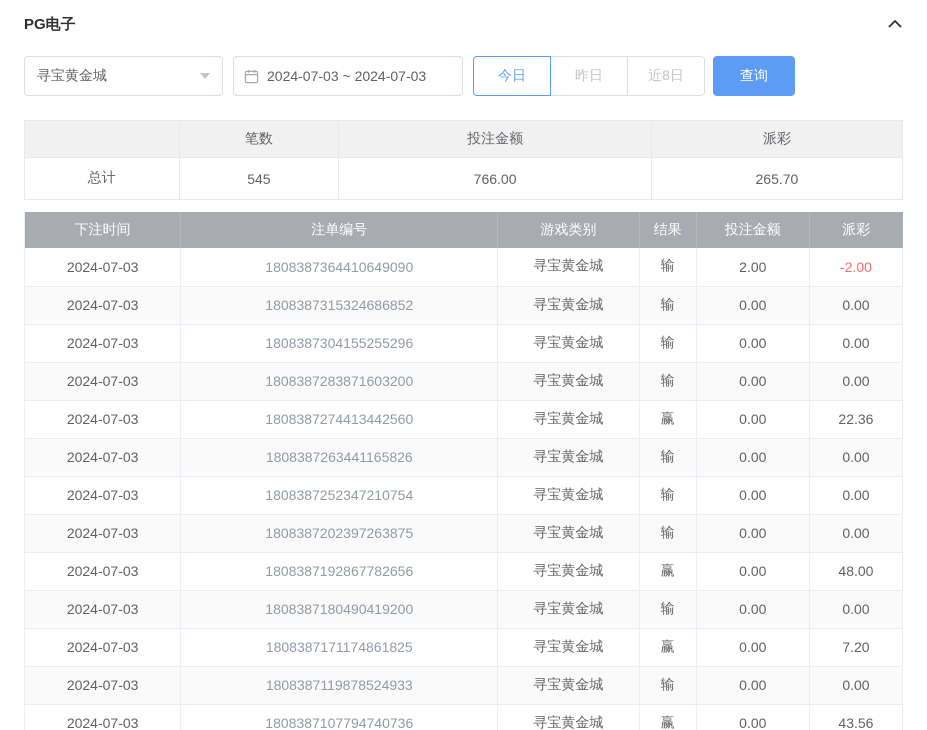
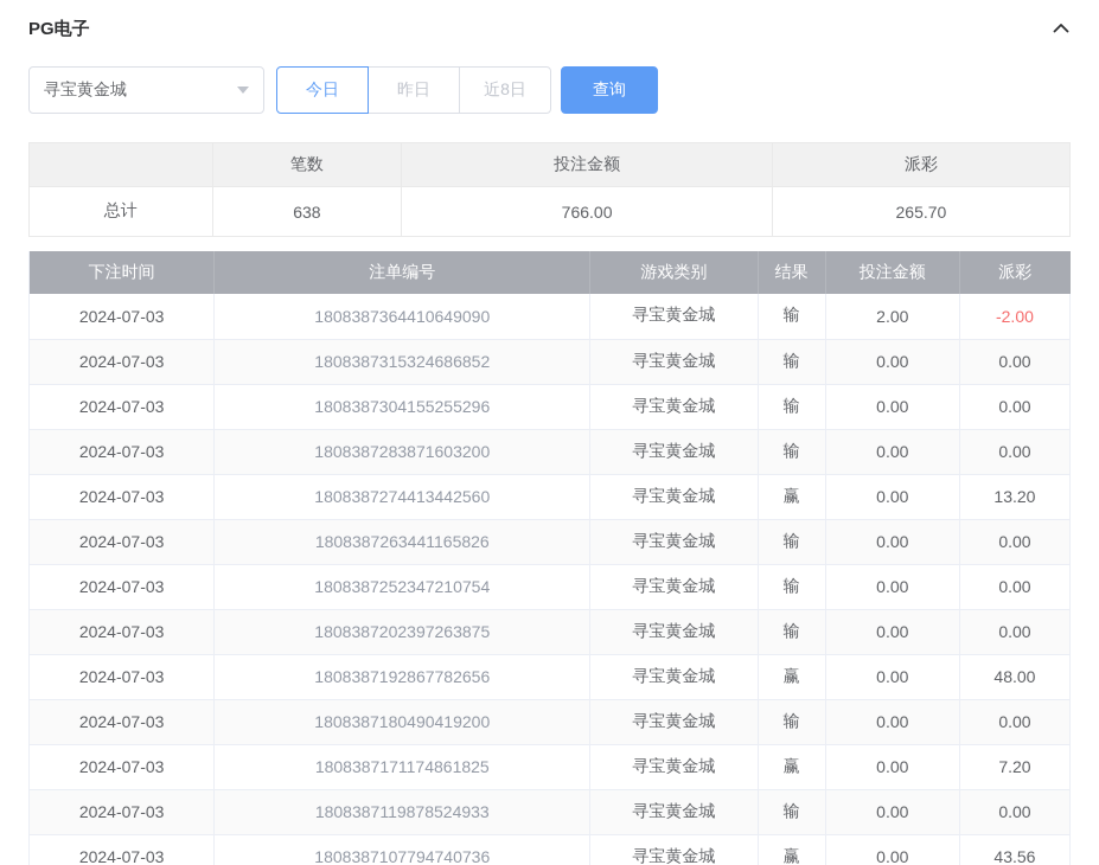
  PG电子
  寻宝黄金城
- 2024-07-03 ~ 2024-07-03
  今日
  昨日
  近8日
  查询
  	笔数	投注金额	派彩
- 总计	545	766.00	265.70
+ 总计	638	766.00	265.70
  下注时间	注单编号	游戏类别	结果	投注金额	派彩
  2024-07-03	1808387364410649090	寻宝黄金城	输	2.00	-2.00
  2024-07-03	1808387315324686852	寻宝黄金城	输	0.00	0.00
  2024-07-03	1808387304155255296	寻宝黄金城	输	0.00	0.00
  2024-07-03	1808387283871603200	寻宝黄金城	输	0.00	0.00
- 2024-07-03	1808387274413442560	寻宝黄金城	赢	0.00	22.36
+ 2024-07-03	1808387274413442560	寻宝黄金城	赢	0.00	13.20
  2024-07-03	1808387263441165826	寻宝黄金城	输	0.00	0.00
  2024-07-03	1808387252347210754	寻宝黄金城	输	0.00	0.00
  2024-07-03	1808387202397263875	寻宝黄金城	输	0.00	0.00
  2024-07-03	1808387192867782656	寻宝黄金城	赢	0.00	48.00
  2024-07-03	1808387180490419200	寻宝黄金城	输	0.00	0.00
  2024-07-03	1808387171174861825	寻宝黄金城	赢	0.00	7.20
  2024-07-03	1808387119878524933	寻宝黄金城	输	0.00	0.00
  2024-07-03	1808387107794740736	寻宝黄金城	赢	0.00	43.56
